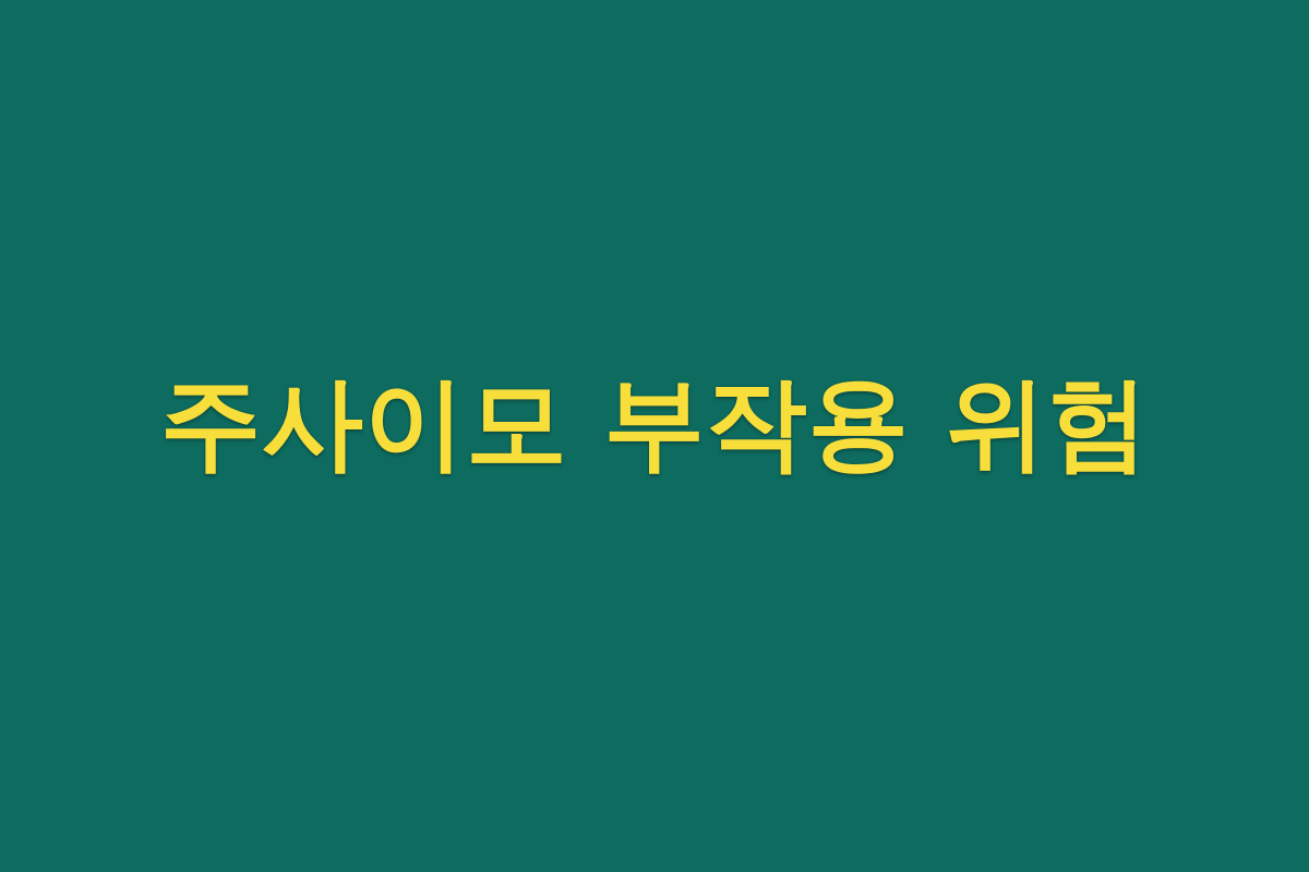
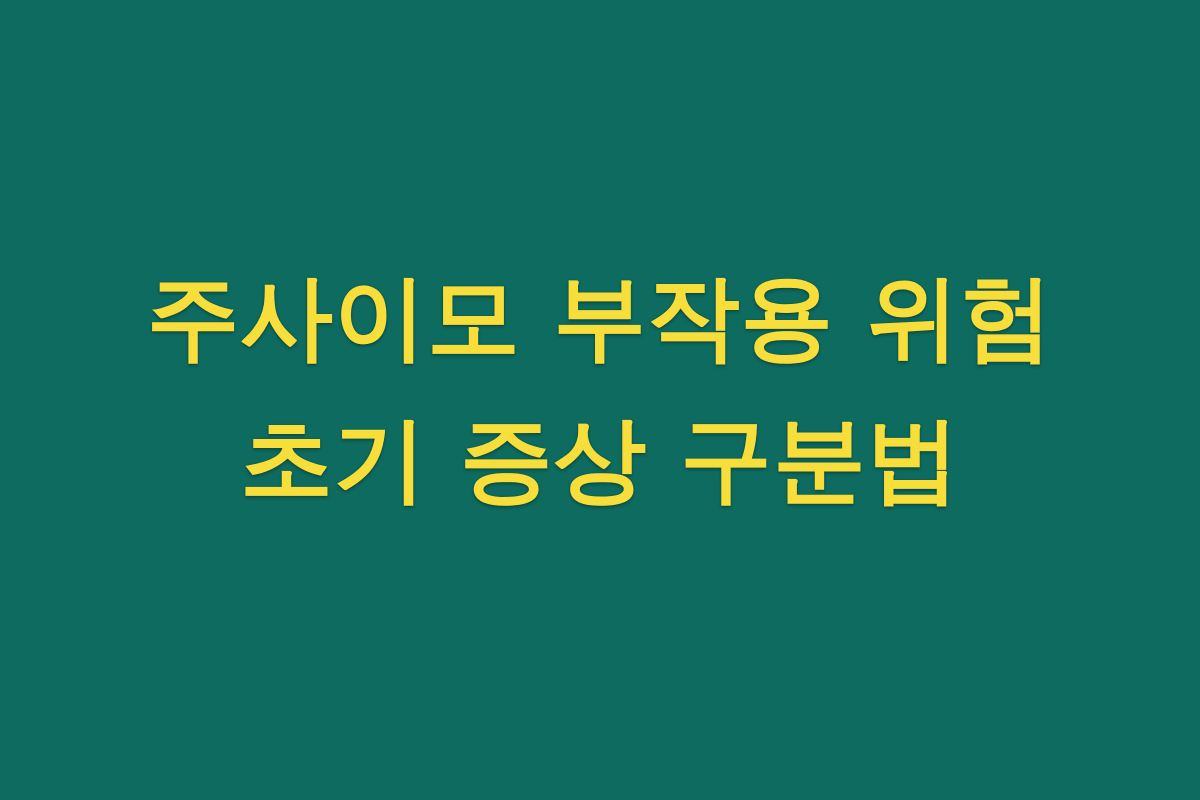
  주사이모 부작용 위험
+ 초기 증상 구분법
